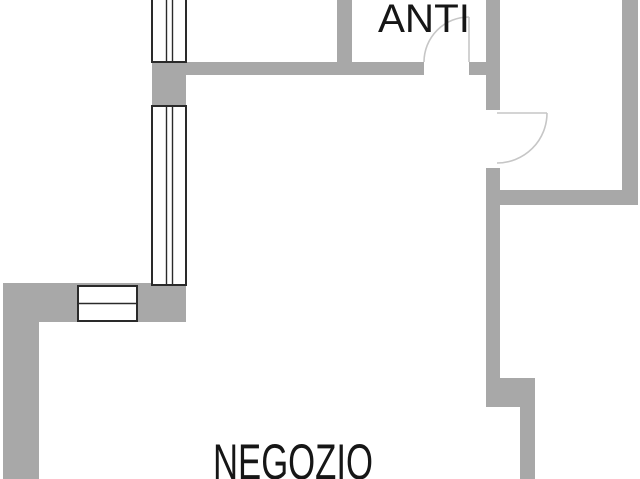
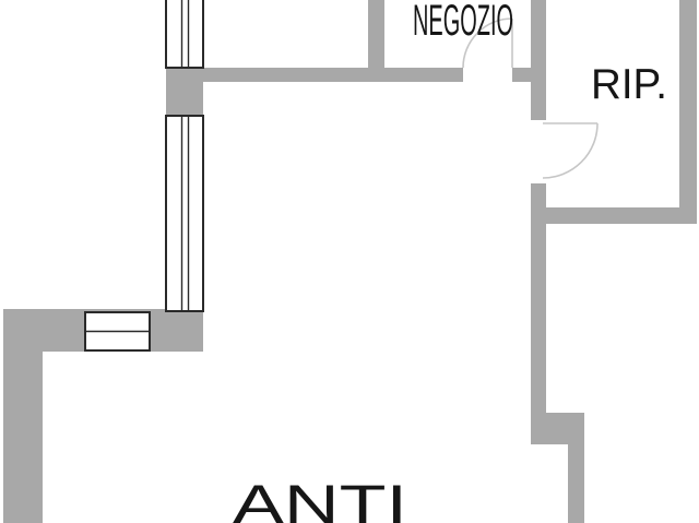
- ANTI
+ NEGOZIO
+ RIP.
- NEGOZIO
+ ANTI
